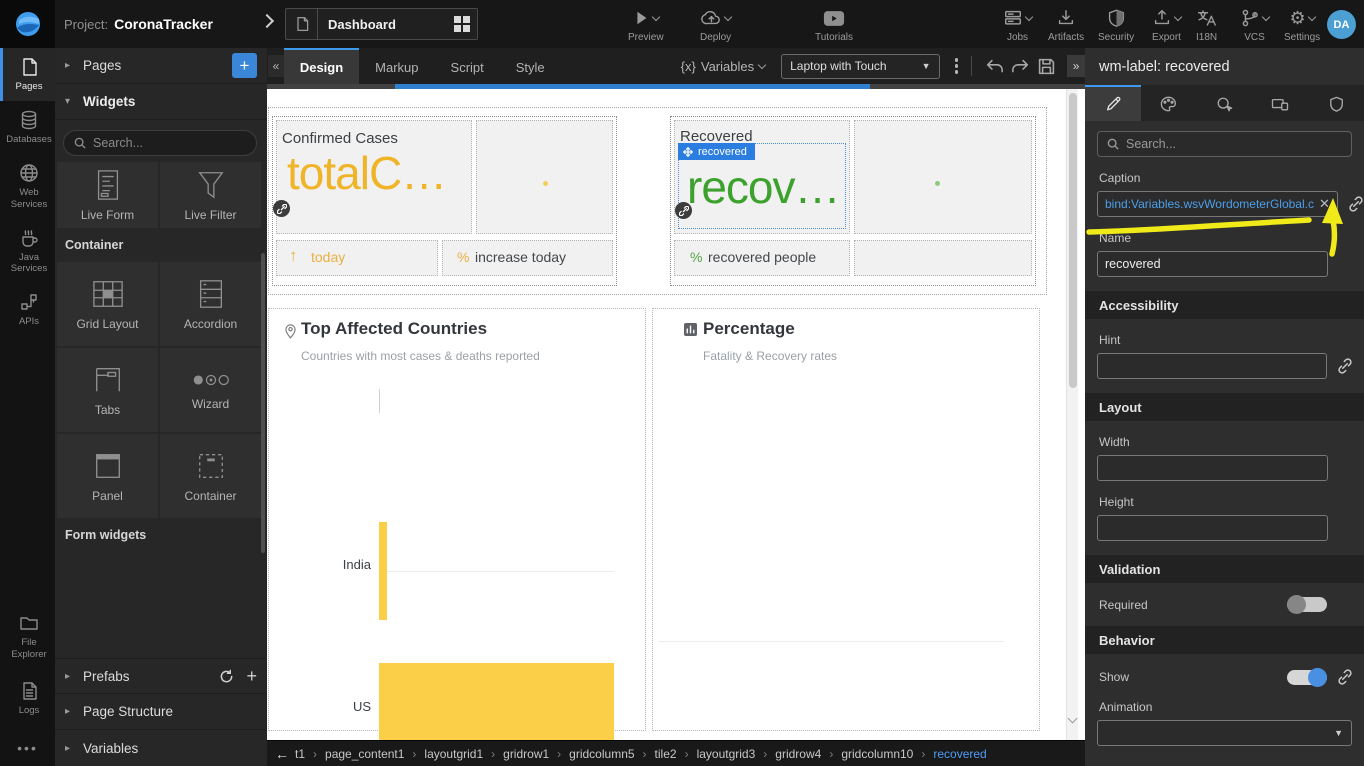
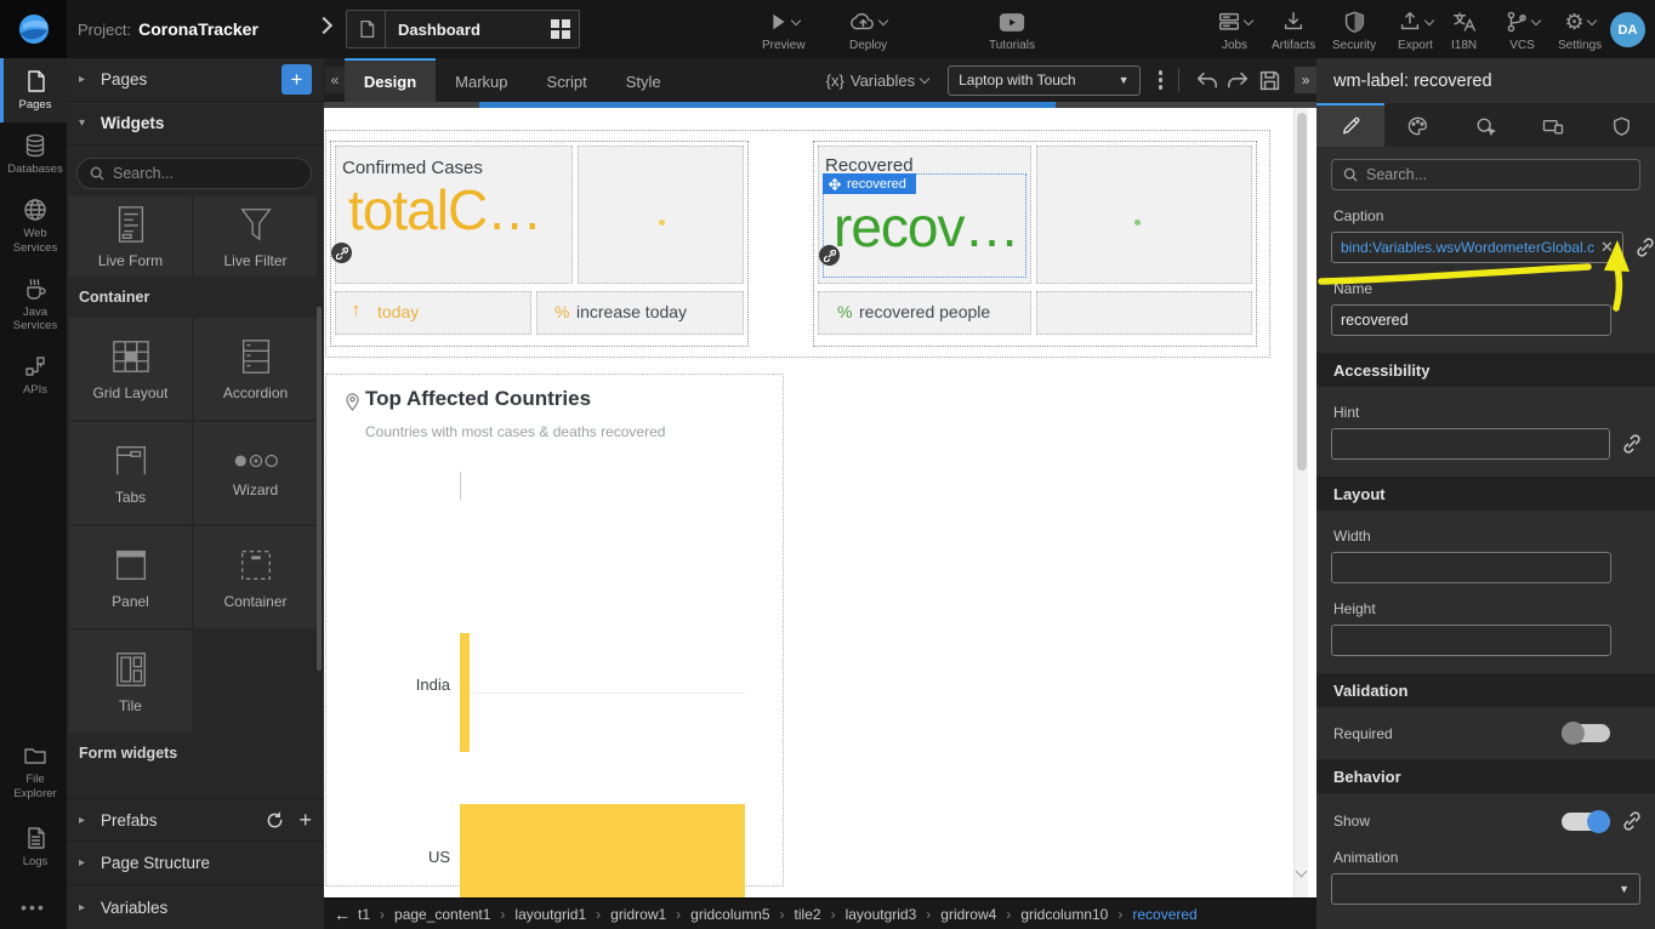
  Project:
  CoronaTracker
  Dashboard
  Preview
  Deploy
  Tutorials
  Jobs
  Artifacts
  Security
  Export
  I18N
  VCS
  ⚙
  Settings
  DA
  Pages
  Databases
  Web Services
  Java Services
  APIs
  File Explorer
  Logs
  •••
  ▸
  Pages
  +
  ▾
  Widgets
  Search...
  Live Form
  Live Filter
  Container
  Grid Layout
  Accordion
  Tabs
  Wizard
  Panel
  Container
+ Tile
  Form widgets
  ▸
  Prefabs
  +
  ▸
  Page Structure
  ▸
  Variables
  «
  Design
  Markup
  Script
  Style
  {x}
  Variables
  Laptop with Touch
  ▼
  »
  Confirmed Cases
  totalC…
  ↑
  today
  %
  increase today
  Recovered
  recovered
  recov…
  %
  recovered people
  Top Affected Countries
- Countries with most cases & deaths reported
+ Countries with most cases & deaths recovered
  India
  US
- Percentage
- Fatality & Recovery rates
  ←
  t1
  ›
  page_content1
  ›
  layoutgrid1
  ›
  gridrow1
  ›
  gridcolumn5
  ›
  tile2
  ›
  layoutgrid3
  ›
  gridrow4
  ›
  gridcolumn10
  ›
  recovered
  wm-label: recovered
  Search...
  Caption
  bind:Variables.wsvWordometerGlobal.c
  ✕
  Name
  recovered
  Accessibility
  Hint
  Layout
  Width
  Height
  Validation
  Required
  Behavior
  Show
  Animation
  ▼
